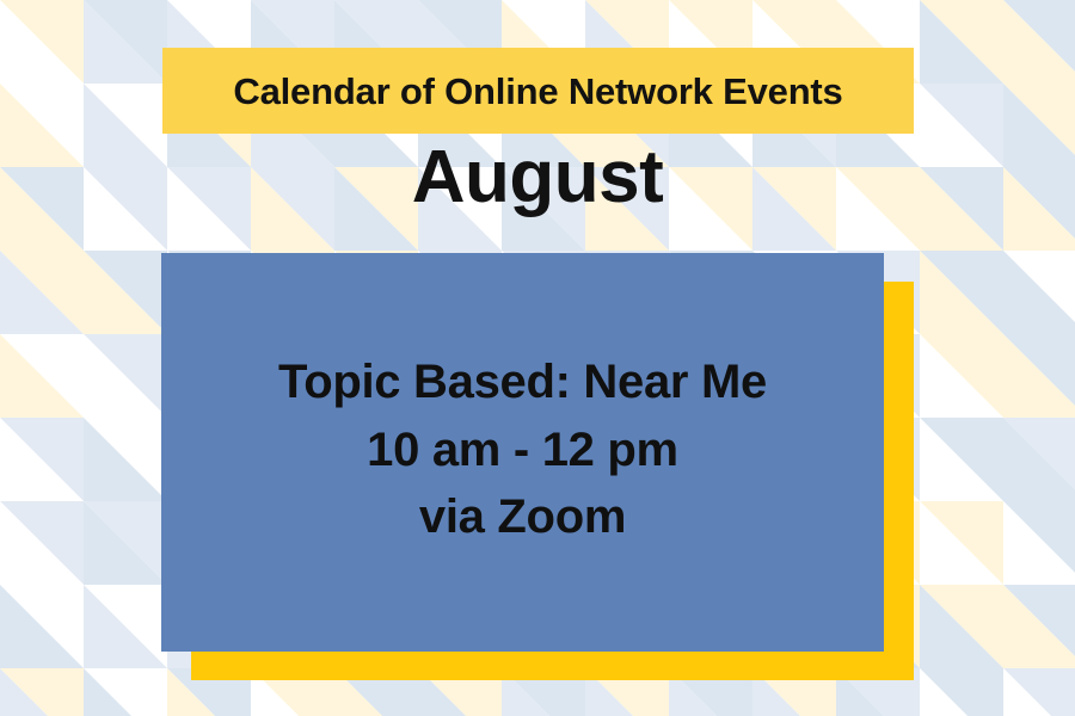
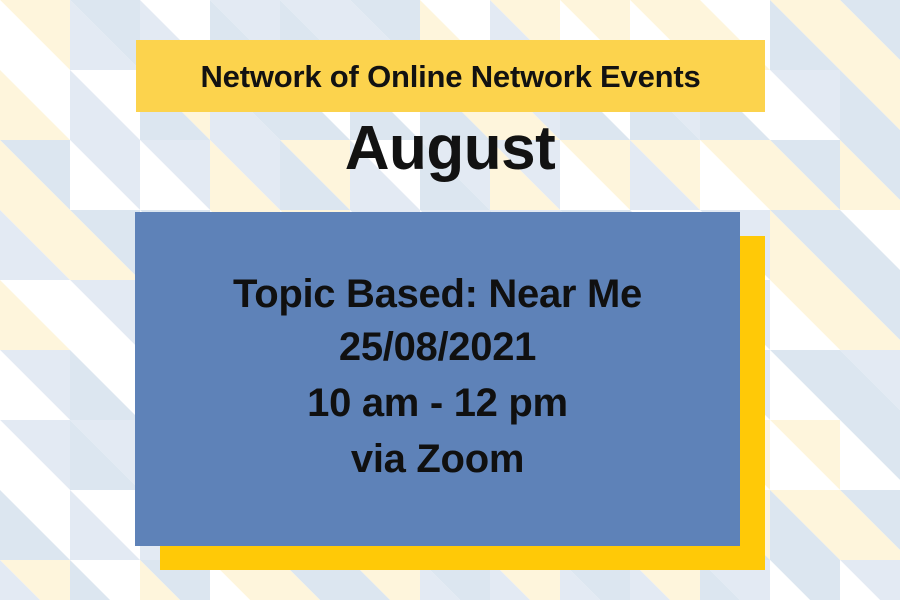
- Calendar of Online Network Events
+ Network of Online Network Events
  August
  Topic Based: Near Me
+ 25/08/2021
  10 am - 12 pm
  via Zoom
